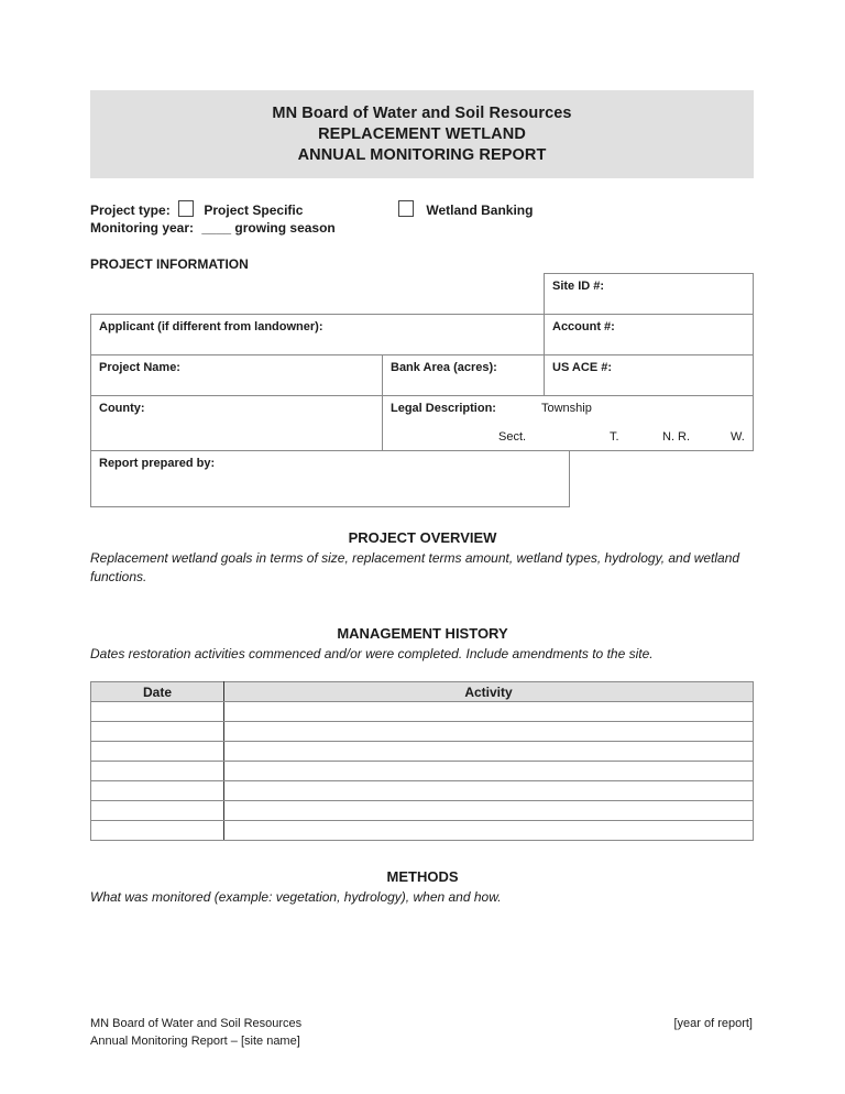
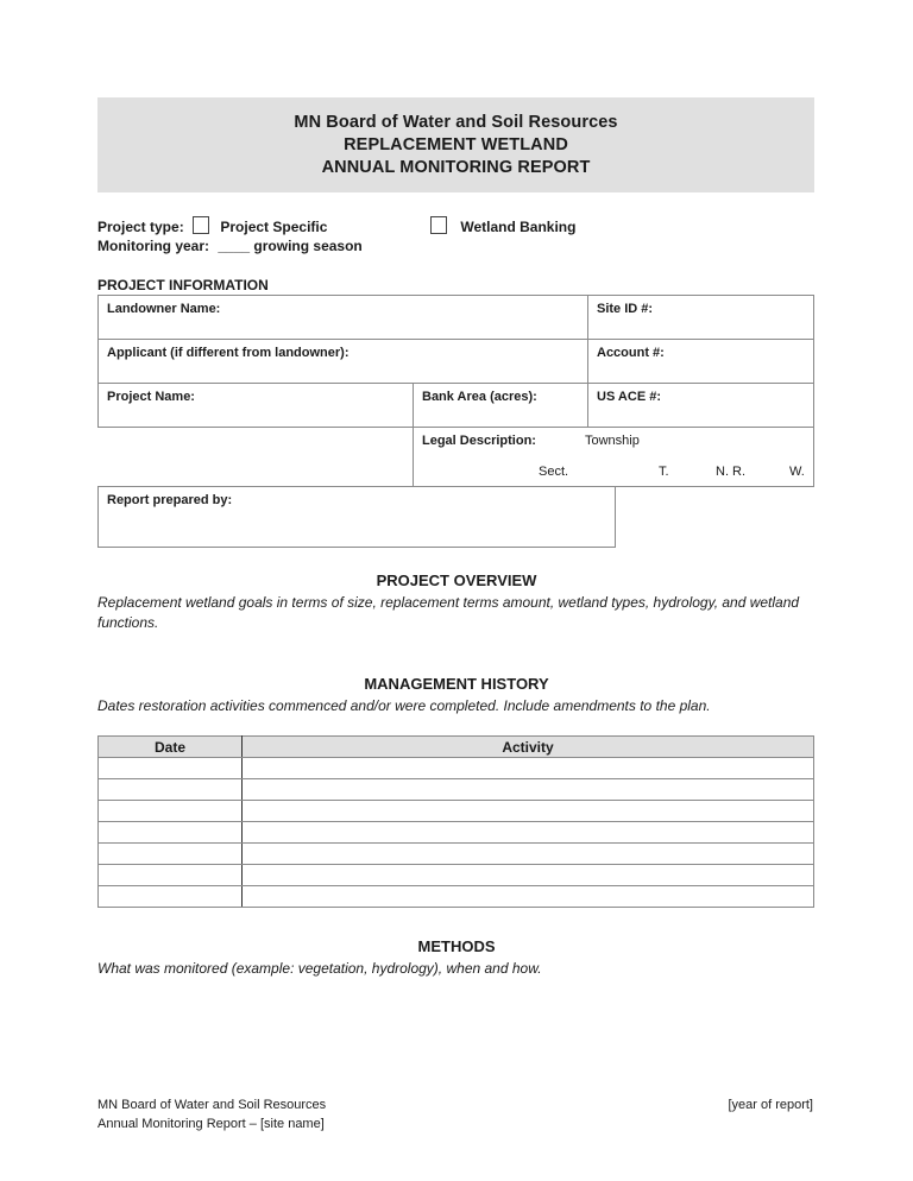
  MN Board of Water and Soil Resources
  REPLACEMENT WETLAND
  ANNUAL MONITORING REPORT
  Project type: Project Specific
  Wetland Banking
  Monitoring year: ____ growing season
  PROJECT INFORMATION
+ Landowner Name:
  Site ID #:
  Applicant (if different from landowner):
  Account #:
  Project Name:
  Bank Area (acres):
  US ACE #:
- County:
  Legal Description:
  Township
  Sect.
  T.
  N. R.
  W.
  Report prepared by:
  PROJECT OVERVIEW
  Replacement wetland goals in terms of size, replacement terms amount, wetland types, hydrology, and wetland functions.
  MANAGEMENT HISTORY
- Dates restoration activities commenced and/or were completed. Include amendments to the site.
+ Dates restoration activities commenced and/or were completed. Include amendments to the plan.
  Date	Activity
  METHODS
  What was monitored (example: vegetation, hydrology), when and how.
  MN Board of Water and Soil Resources
  Annual Monitoring Report – [site name]
  [year of report]
